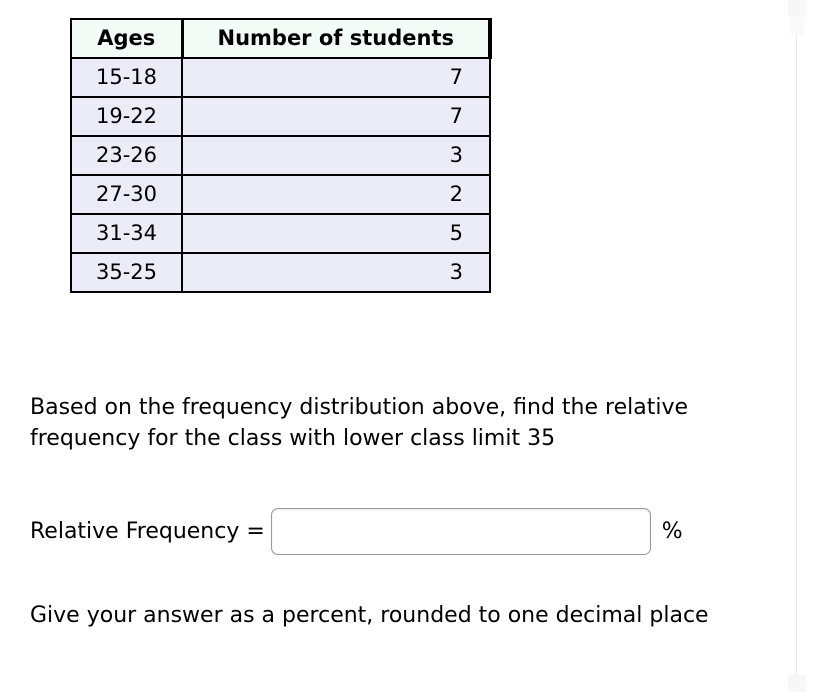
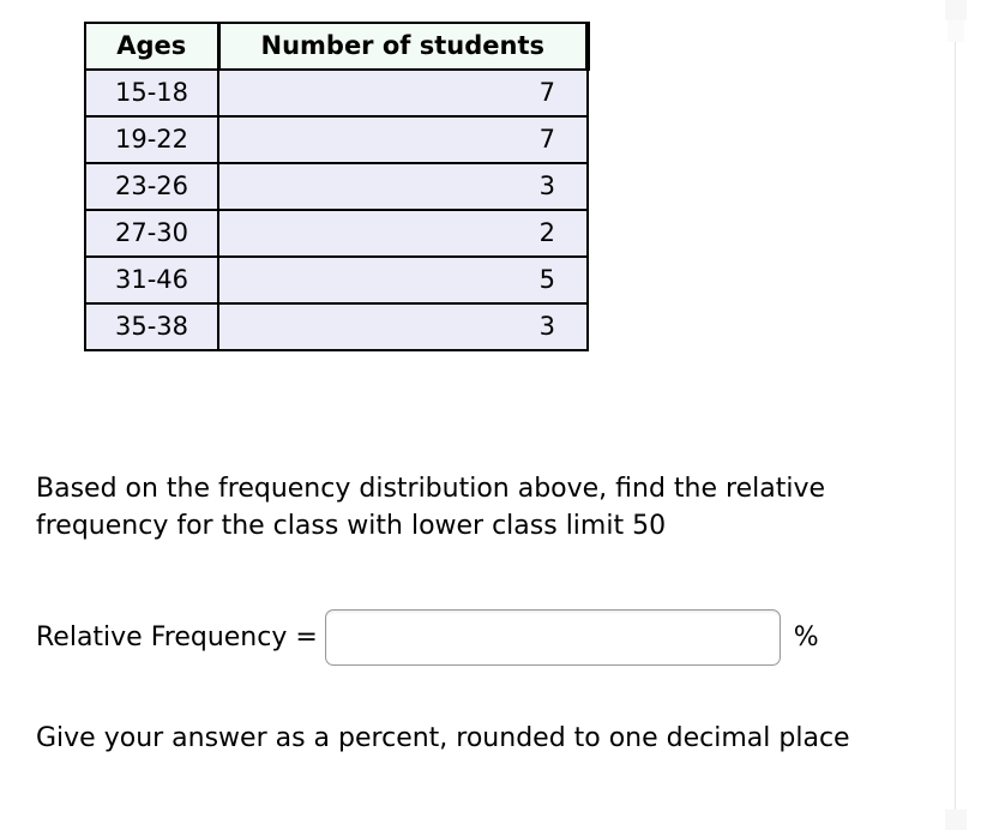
  Ages	Number of students
  15-18	7
  19-22	7
  23-26	3
  27-30	2
- 31-34	5
+ 31-46	5
- 35-25	3
+ 35-38	3
- Based on the frequency distribution above, find the relative frequency for the class with lower class limit 35
+ Based on the frequency distribution above, find the relative frequency for the class with lower class limit 50
  Relative Frequency =
  %
  Give your answer as a percent, rounded to one decimal place
